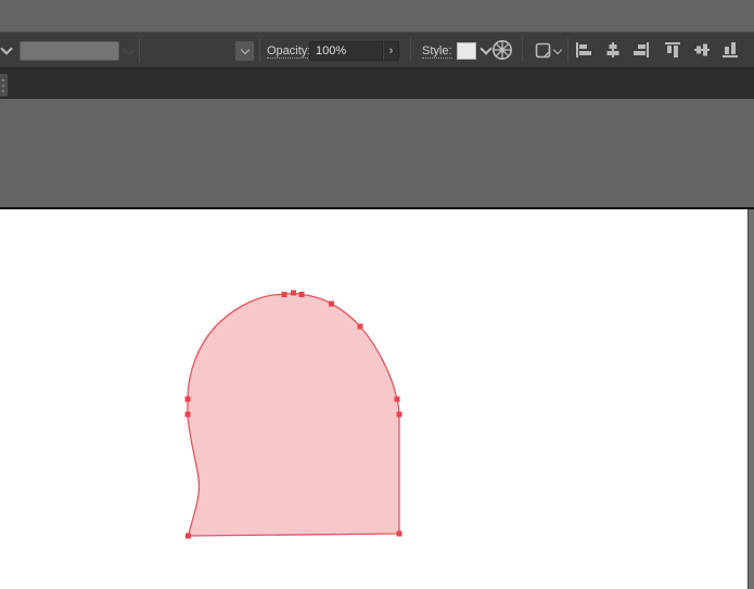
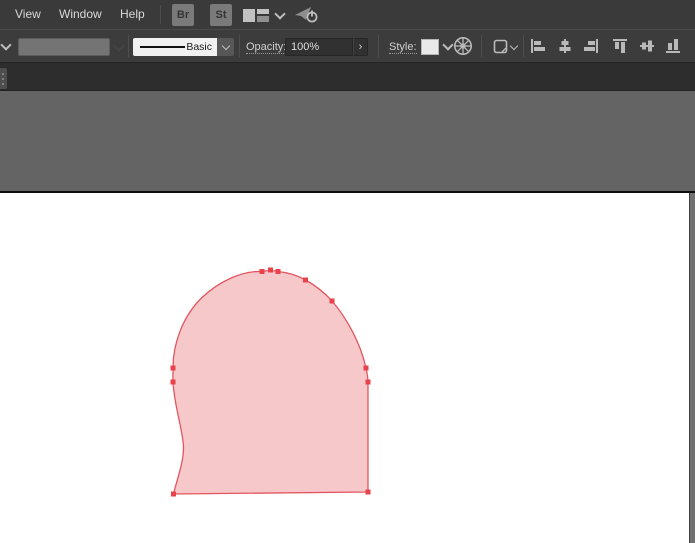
+ View
+ Window
+ Help
+ Br
+ St
+ Basic
  Opacity
  100%
  ›
  Style:
